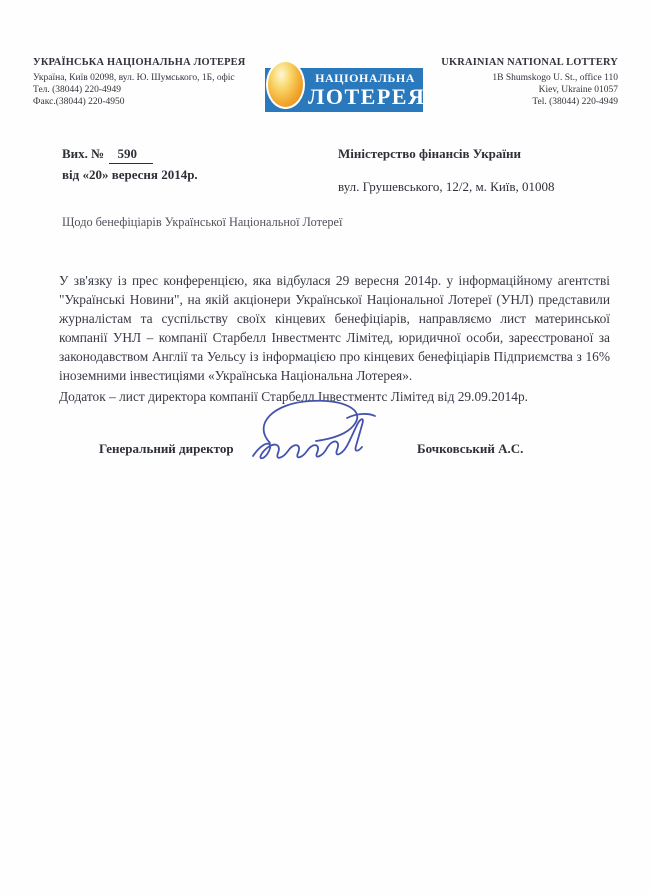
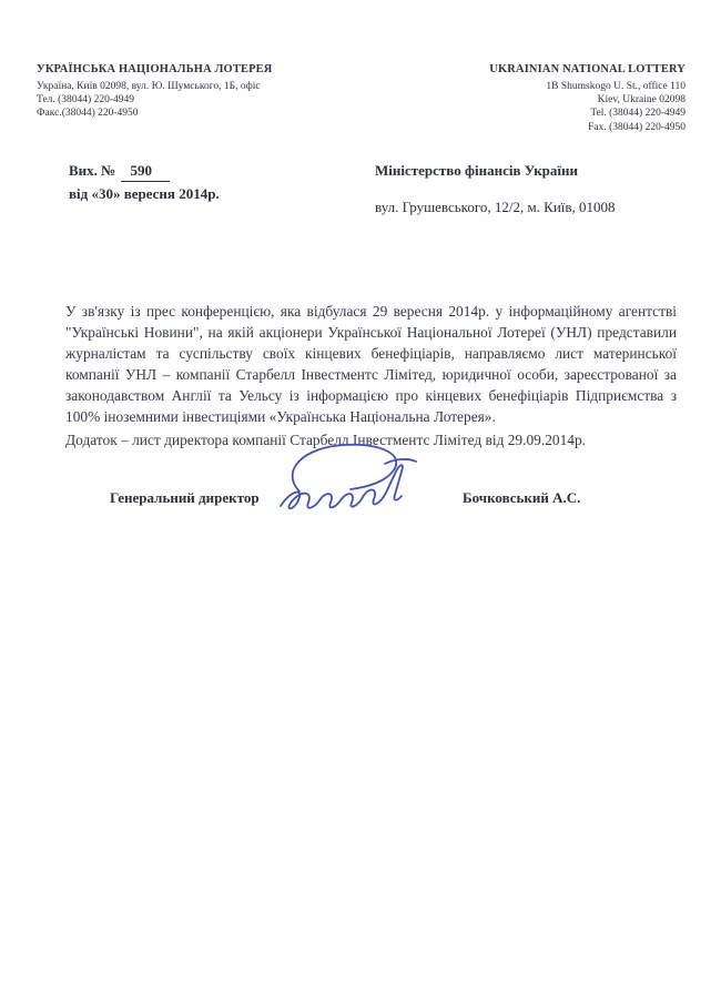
  УКРАЇНСЬКА НАЦІОНАЛЬНА ЛОТЕРЕЯ
  Україна, Київ 02098, вул. Ю. Шумського, 1Б, офіс
  Тел. (38044) 220-4949
  Факс.(38044) 220-4950
- НАЦІОНАЛЬНА
- ЛОТЕРЕЯ
  UKRAINIAN NATIONAL LOTTERY
  1B Shumskogo U. St., office 110
- Kiev, Ukraine 01057
+ Kiev, Ukraine 02098
  Tel. (38044) 220-4949
+ Fax. (38044) 220-4950
  Вих. № 590
- від «20» вересня 2014р.
+ від «30» вересня 2014р.
  Міністерство фінансів України
  вул. Грушевського, 12/2, м. Київ, 01008
- Щодо бенефіціарів Української Національної Лотереї
- У зв'язку із прес конференцією, яка відбулася 29 вересня 2014р. у інформаційному агентстві "Українські Новини", на якій акціонери Української Національної Лотереї (УНЛ) представили журналістам та суспільству своїх кінцевих бенефіціарів, направляємо лист материнської компанії УНЛ – компанії Старбелл Інвестментс Лімітед, юридичної особи, зареєстрованої за законодавством Англії та Уельсу із інформацією про кінцевих бенефіціарів Підприємства з 16% іноземними інвестиціями «Українська Національна Лотерея».
+ У зв'язку із прес конференцією, яка відбулася 29 вересня 2014р. у інформаційному агентстві "Українські Новини", на якій акціонери Української Національної Лотереї (УНЛ) представили журналістам та суспільству своїх кінцевих бенефіціарів, направляємо лист материнської компанії УНЛ – компанії Старбелл Інвестментс Лімітед, юридичної особи, зареєстрованої за законодавством Англії та Уельсу із інформацією про кінцевих бенефіціарів Підприємства з 100% іноземними інвестиціями «Українська Національна Лотерея».
  Додаток – лист директора компанії Старбелл Інвестментс Лімітед від 29.09.2014р.
  Генеральний директор
  Бочковський А.С.
